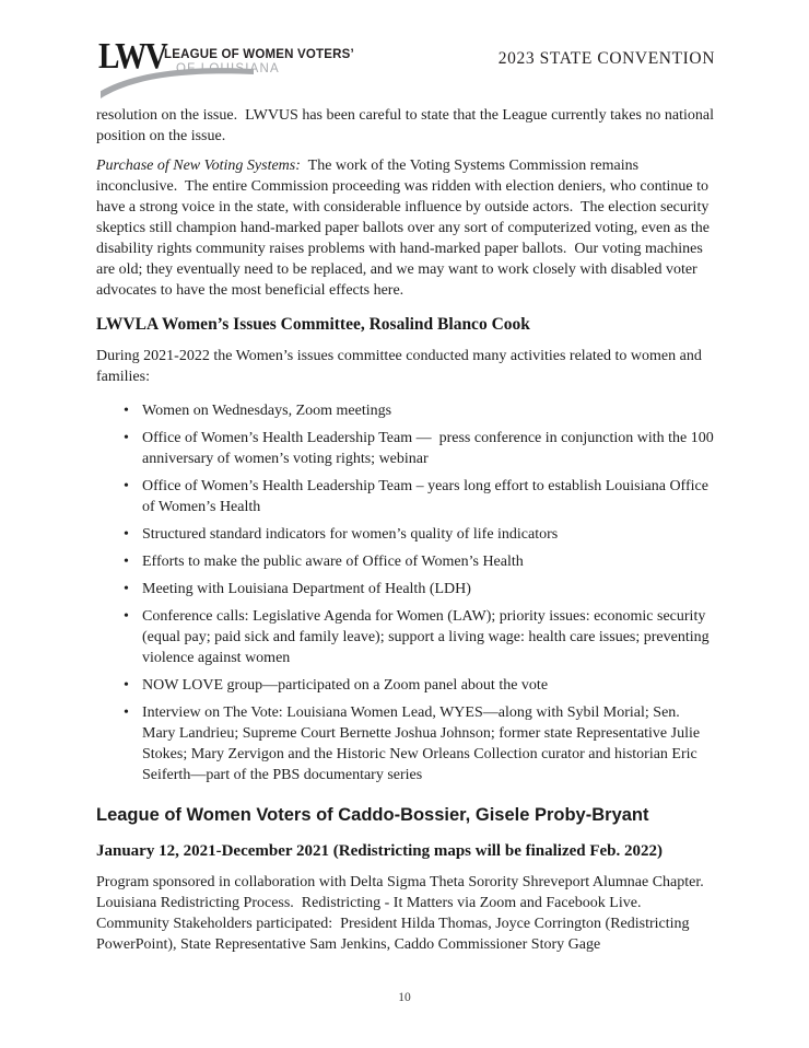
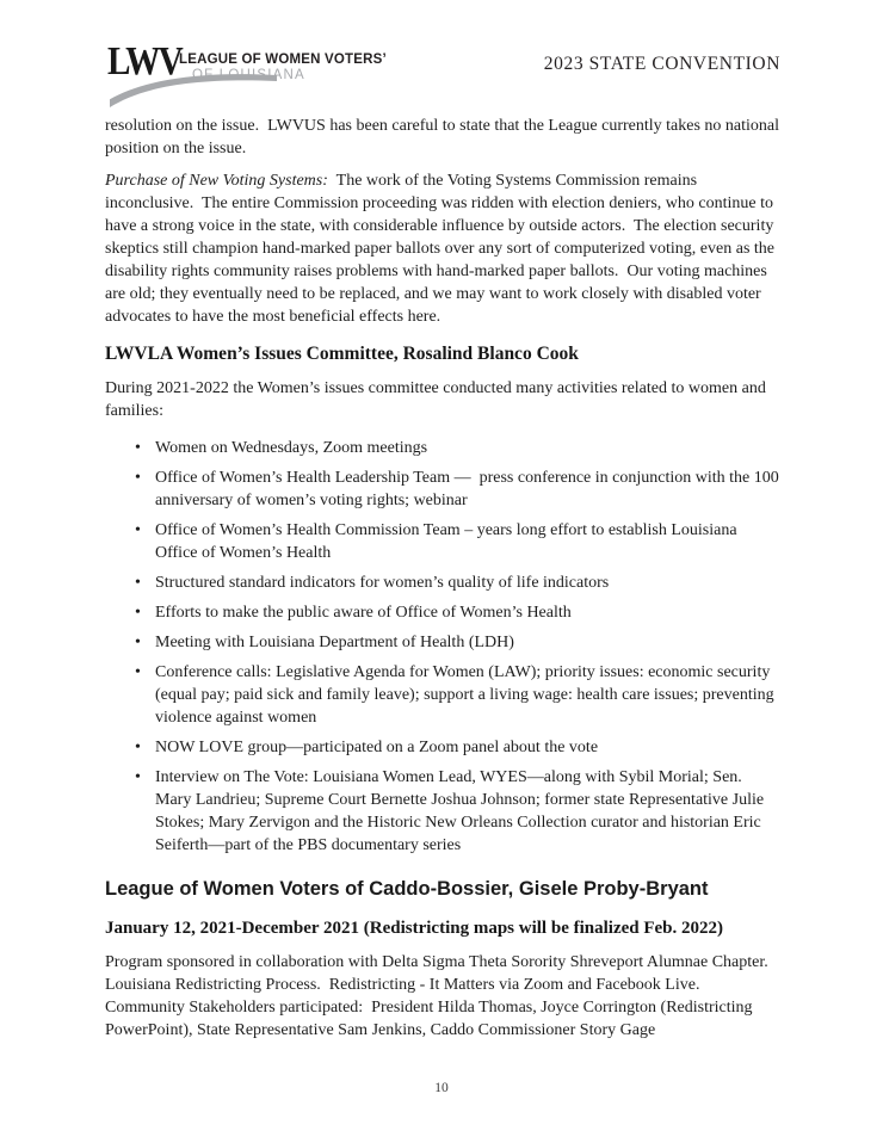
  LWV
  LEAGUE OF WOMEN VOTERS’
  OF LOUISIANA
  2023 STATE CONVENTION
  resolution on the issue. LWVUS has been careful to state that the League currently takes no national position on the issue.
  Purchase of New Voting Systems: The work of the Voting Systems Commission remains inconclusive. The entire Commission proceeding was ridden with election deniers, who continue to have a strong voice in the state, with considerable influence by outside actors. The election security skeptics still champion hand-marked paper ballots over any sort of computerized voting, even as the disability rights community raises problems with hand-marked paper ballots. Our voting machines are old; they eventually need to be replaced, and we may want to work closely with disabled voter advocates to have the most beneficial effects here.
  LWVLA Women’s Issues Committee, Rosalind Blanco Cook
  During 2021-2022 the Women’s issues committee conducted many activities related to women and families:
  Women on Wednesdays, Zoom meetings
  Office of Women’s Health Leadership Team — press conference in conjunction with the 100 anniversary of women’s voting rights; webinar
- Office of Women’s Health Leadership Team – years long effort to establish Louisiana Office of Women’s Health
+ Office of Women’s Health Commission Team – years long effort to establish Louisiana Office of Women’s Health
  Structured standard indicators for women’s quality of life indicators
  Efforts to make the public aware of Office of Women’s Health
  Meeting with Louisiana Department of Health (LDH)
  Conference calls: Legislative Agenda for Women (LAW); priority issues: economic security (equal pay; paid sick and family leave); support a living wage: health care issues; preventing violence against women
  NOW LOVE group—participated on a Zoom panel about the vote
  Interview on The Vote: Louisiana Women Lead, WYES—along with Sybil Morial; Sen. Mary Landrieu; Supreme Court Bernette Joshua Johnson; former state Representative Julie Stokes; Mary Zervigon and the Historic New Orleans Collection curator and historian Eric Seiferth—part of the PBS documentary series
  League of Women Voters of Caddo-Bossier, Gisele Proby-Bryant
  January 12, 2021-December 2021 (Redistricting maps will be finalized Feb. 2022)
  Program sponsored in collaboration with Delta Sigma Theta Sorority Shreveport Alumnae Chapter. Louisiana Redistricting Process. Redistricting - It Matters via Zoom and Facebook Live. Community Stakeholders participated: President Hilda Thomas, Joyce Corrington (Redistricting PowerPoint), State Representative Sam Jenkins, Caddo Commissioner Story Gage
  10
